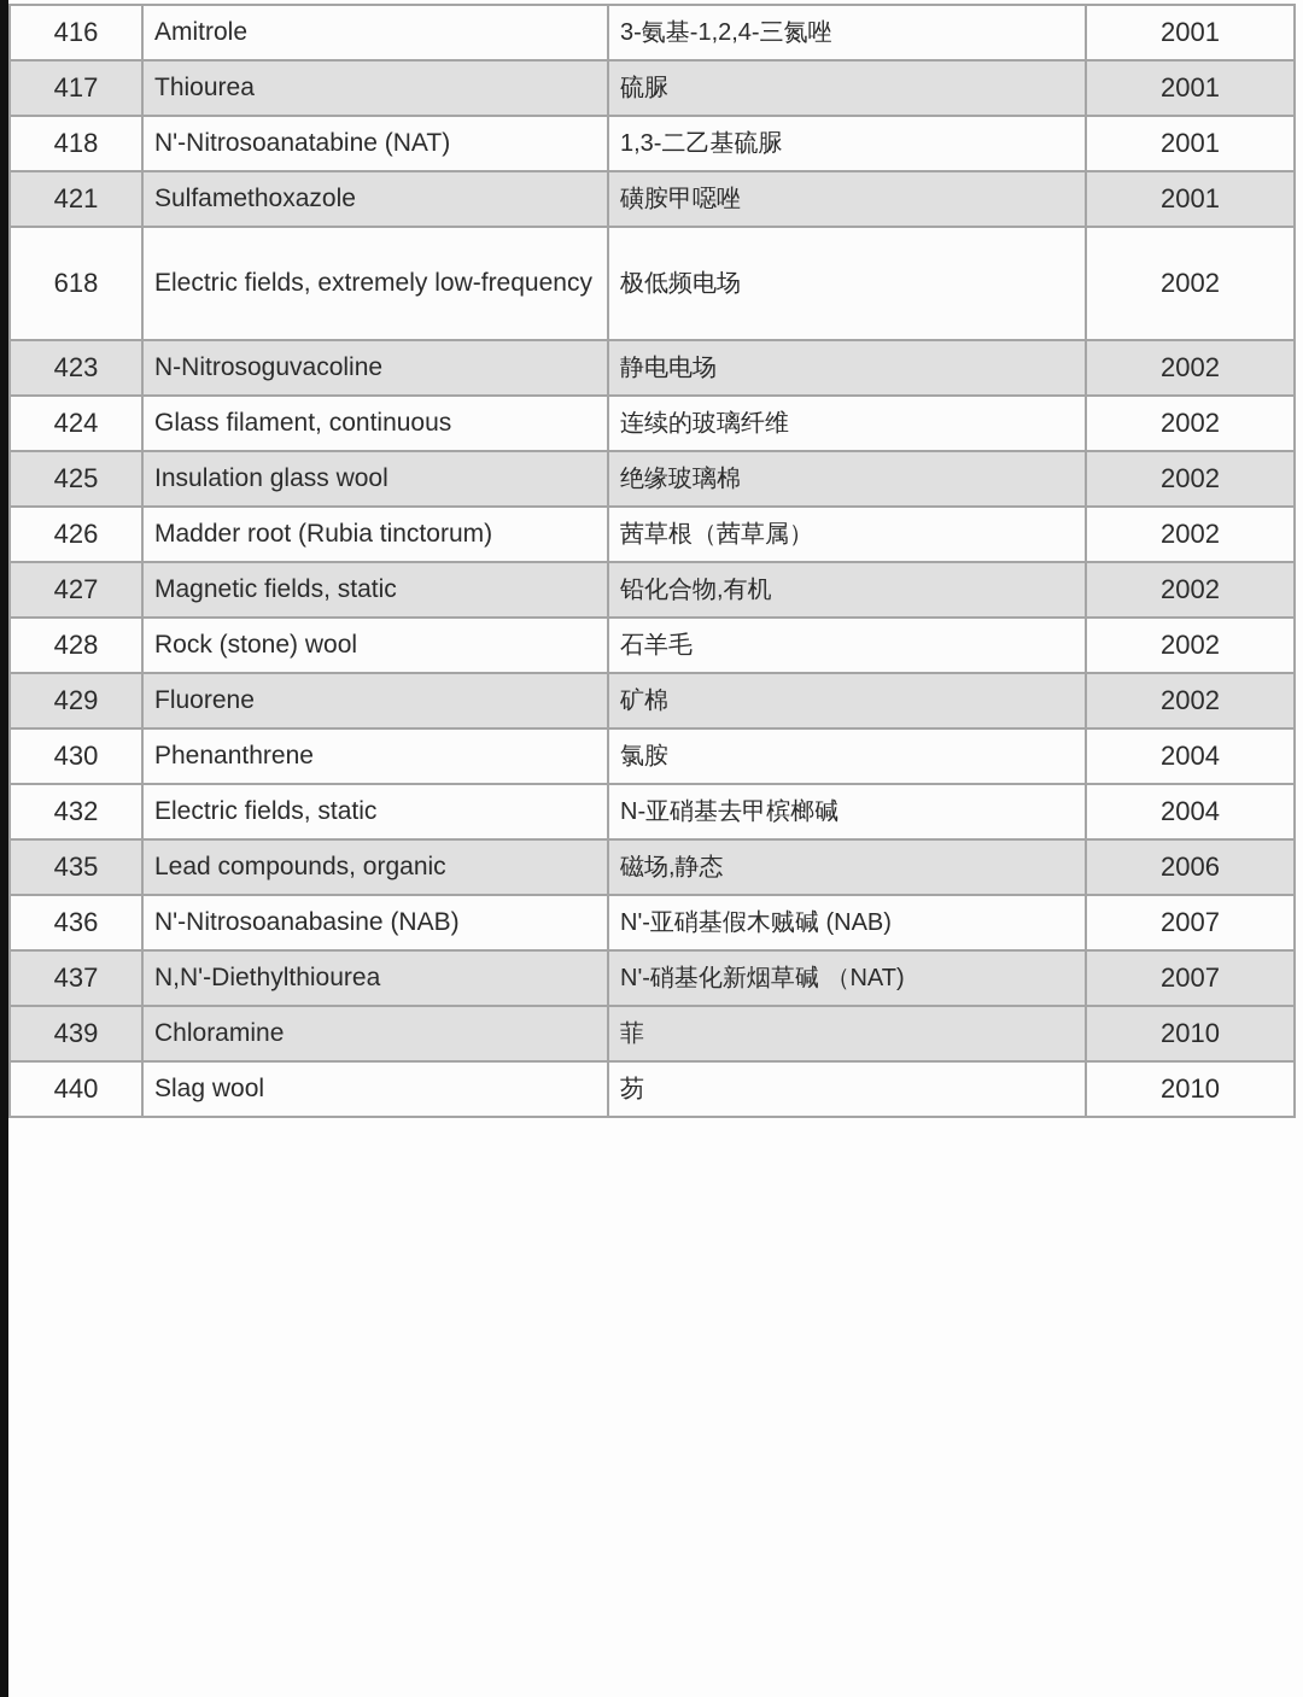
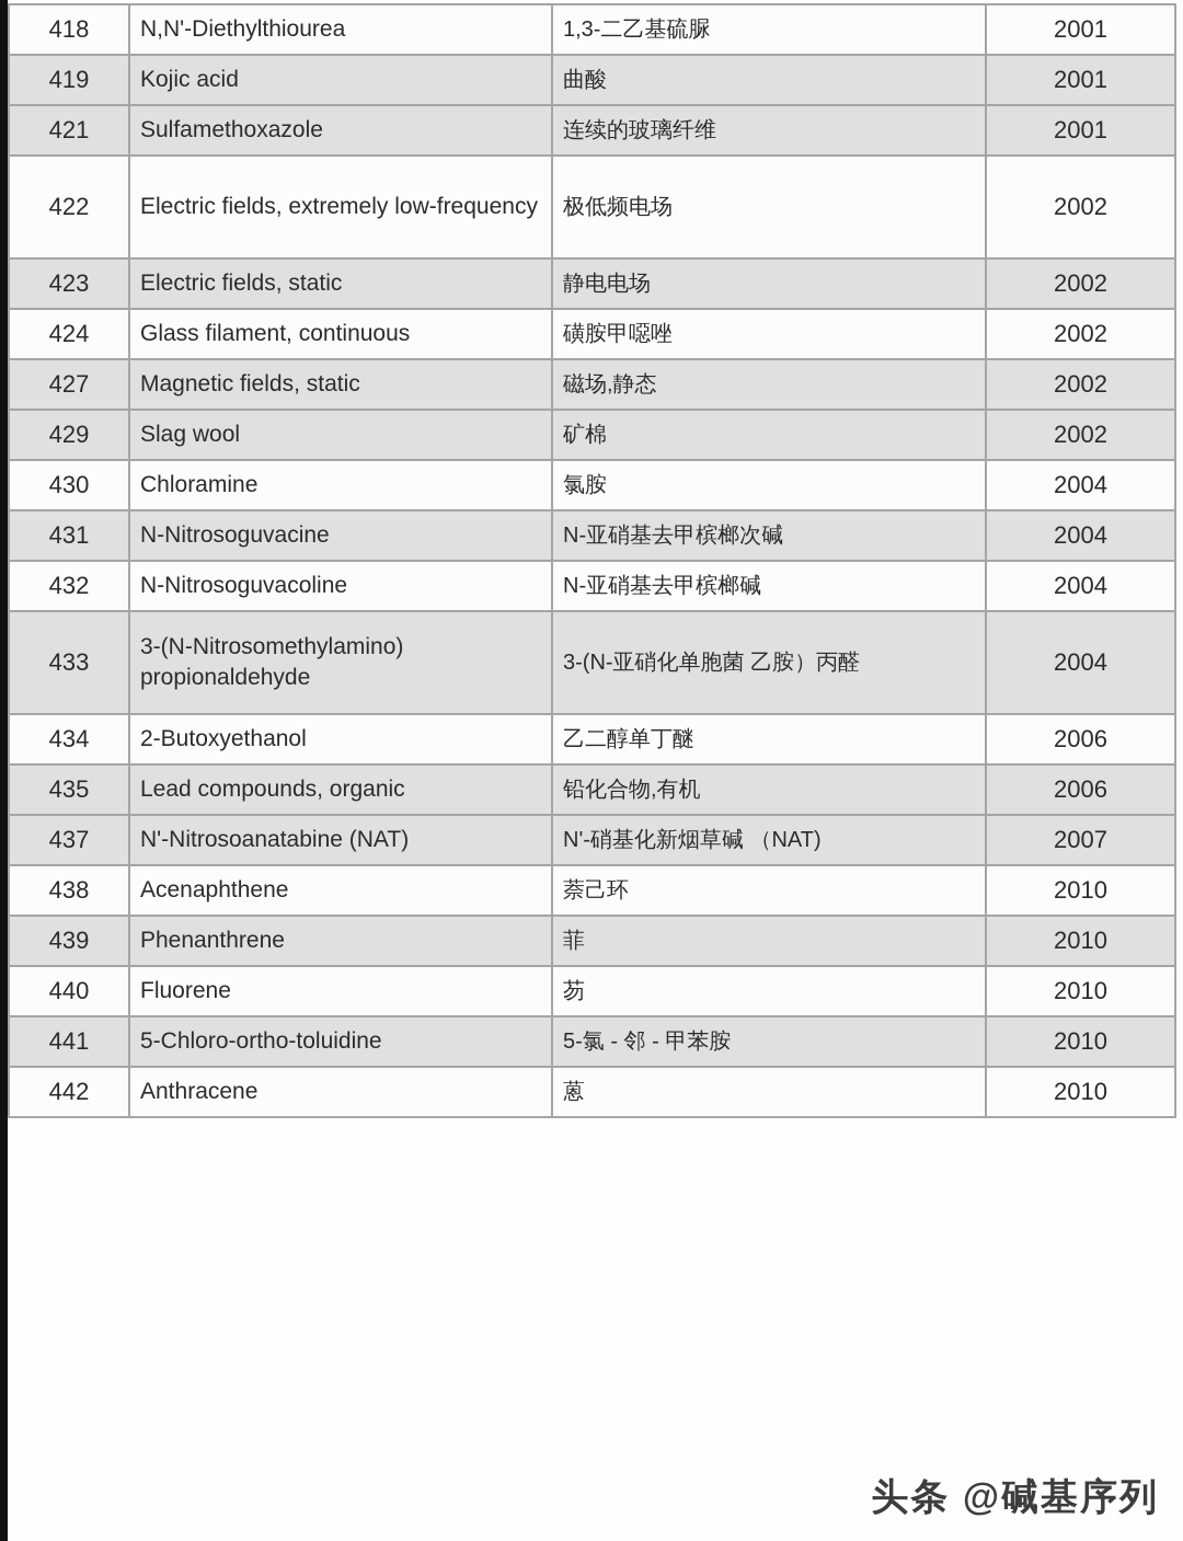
- 416	Amitrole	3-氨基-1,2,4-三氮唑	2001
- 417	Thiourea	硫脲	2001
- 418	N'-Nitrosoanatabine (NAT)	1,3-二乙基硫脲	2001
+ 418	N,N'-Diethylthiourea	1,3-二乙基硫脲	2001
+ 419	Kojic acid	曲酸	2001
- 421	Sulfamethoxazole	磺胺甲噁唑	2001
+ 421	Sulfamethoxazole	连续的玻璃纤维	2001
- 618	Electric fields, extremely low-frequency	极低频电场	2002
+ 422	Electric fields, extremely low-frequency	极低频电场	2002
- 423	N-Nitrosoguvacoline	静电电场	2002
+ 423	Electric fields, static	静电电场	2002
- 424	Glass filament, continuous	连续的玻璃纤维	2002
+ 424	Glass filament, continuous	磺胺甲噁唑	2002
- 425	Insulation glass wool	绝缘玻璃棉	2002
- 426	Madder root (Rubia tinctorum)	茜草根（茜草属）	2002
- 427	Magnetic fields, static	铅化合物,有机	2002
+ 427	Magnetic fields, static	磁场,静态	2002
- 428	Rock (stone) wool	石羊毛	2002
- 429	Fluorene	矿棉	2002
+ 429	Slag wool	矿棉	2002
- 430	Phenanthrene	氯胺	2004
+ 430	Chloramine	氯胺	2004
+ 431	N-Nitrosoguvacine	N-亚硝基去甲槟榔次碱	2004
- 432	Electric fields, static	N-亚硝基去甲槟榔碱	2004
+ 432	N-Nitrosoguvacoline	N-亚硝基去甲槟榔碱	2004
+ 433	3-(N-Nitrosomethylamino) propionaldehyde	3-(N-亚硝化单胞菌 乙胺）丙醛	2004
+ 434	2-Butoxyethanol	乙二醇单丁醚	2006
- 435	Lead compounds, organic	磁场,静态	2006
+ 435	Lead compounds, organic	铅化合物,有机	2006
- 436	N'-Nitrosoanabasine (NAB)	N'-亚硝基假木贼碱 (NAB)	2007
- 437	N,N'-Diethylthiourea	N'-硝基化新烟草碱 （NAT)	2007
+ 437	N'-Nitrosoanatabine (NAT)	N'-硝基化新烟草碱 （NAT)	2007
+ 438	Acenaphthene	萘己环	2010
- 439	Chloramine	菲	2010
+ 439	Phenanthrene	菲	2010
- 440	Slag wool	芴	2010
+ 440	Fluorene	芴	2010
+ 441	5-Chloro-ortho-toluidine	5-氯 - 邻 - 甲苯胺	2010
+ 442	Anthracene	蒽	2010
+ 头条 @碱基序列
